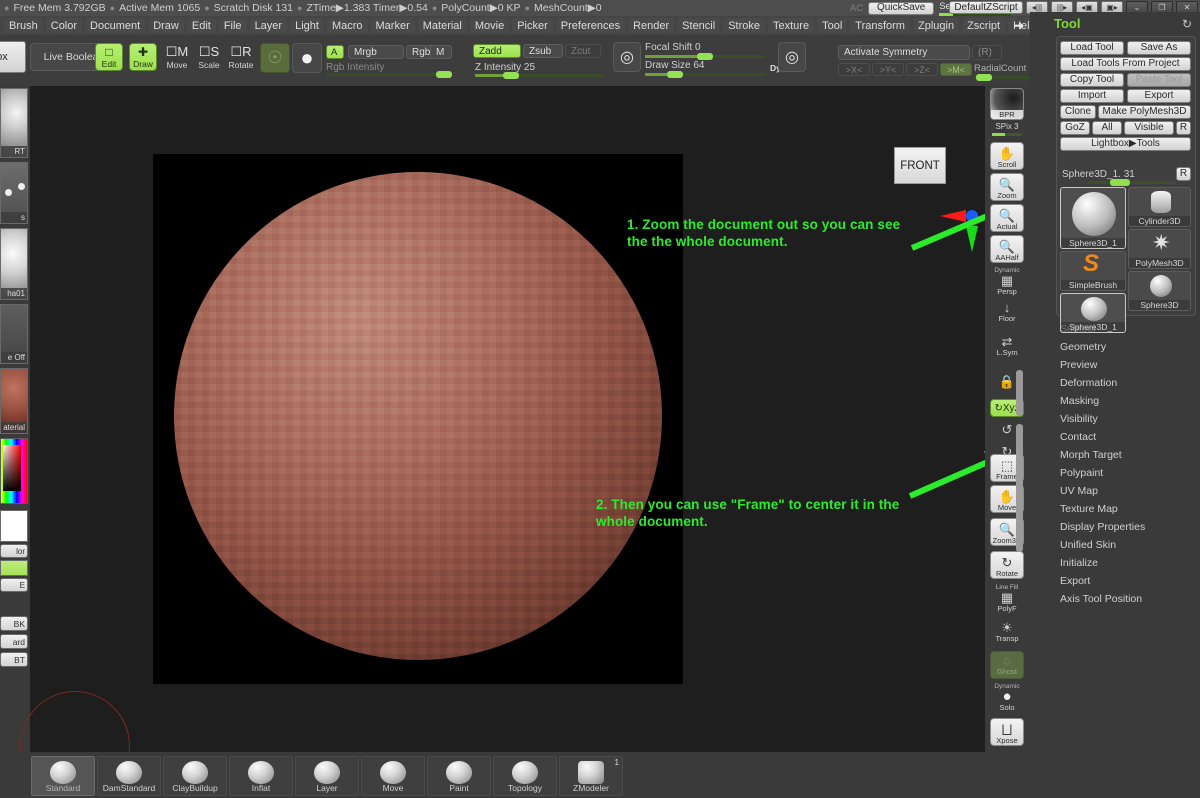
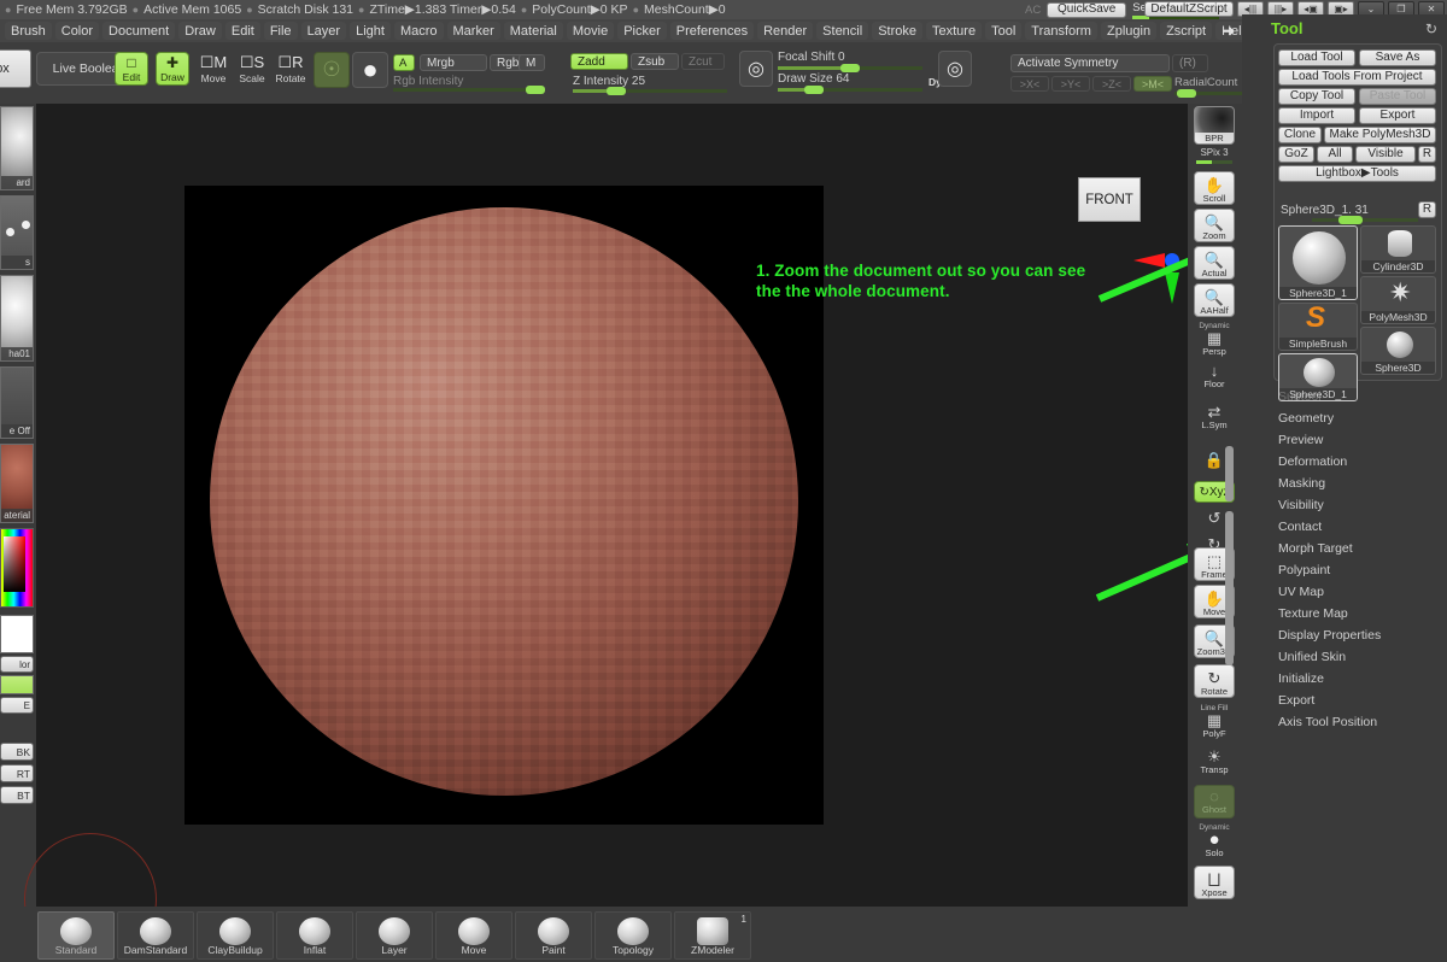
  ●
  Free Mem 3.792GB
  ●
  Active Mem 1065
  ●
  Scratch Disk 131
  ●
  ZTime▶1.383 Timer▶0.54
  ●
  PolyCount▶0 KP
  ●
  MeshCount▶0
  AC
  QuickSave
  DefaultZScript
  ◂|||
  |||▸
  ◂▣
  ▣▸
  ⌄
  ❐
  ✕
  Brush
  Color
  Document
  Draw
  Edit
  File
  Layer
  Light
  Macro
  Marker
  Material
  Movie
  Picker
  Preferences
  Render
  Stencil
  Stroke
  Texture
  Tool
  Transform
  Zplugin
  Zscript
  Hel
  ➜
  Live Boole
  □
  Edit
  ✚
  Draw
  ☐M
  Move
  ☐S
  Scale
  ☐R
  Rotate
  ☉
  ●
  A
  Mrgb
  Rgb
  M
  Rgb Intensity
  Zadd
  Zsub
  Zcut
  Z Intensity 25
  ◎
  Focal Shift 0
  Draw Size 64
  ◎
  Activate Symmetry
  (R)
  >X<
  >Y<
  >Z<
  >M<
  RadialCount
- RT
+ ard
  s
  ha01
  e Off
  aterial
  lor
  E
  BK
- ard
+ RT
  BT
  FRONT
  1. Zoom the document out so you can see
  the the whole document.
- 2. Then you can use "Frame" to center it in the
- whole document.
  BPR
  SPix 3
  ✋
  Scroll
  🔍
  Zoom
  🔍
  Actual
  🔍
  AAHalf
  ▦
  Persp
  ↓
  Floor
  ⇄
  L.Sym
  🔒
  ↻Xy
  ↺
  ↻
  ⬚
  Fram
  ✋
  Move
  🔍
  Zoom3
  ↻
  Rotate
  ▦
  PolyF
  ☀
  Transp
  Ghost
  ●
  Solo
  ⨆
  Xpose
  Tool
  ↻
  Load Tool
  Save As
  Load Tools From Project
  Copy Tool
  Paste Tool
  Import
  Export
  Clone
  Make PolyMesh3D
  GoZ
  All
  Visible
  R
  Lightbox▶Tools
  Sphere3D_1. 31
  R
  Sphere3D_1
  Cylinder3D
  ✷
  PolyMesh3D
  S
  SimpleBrush
  Sphere3D
  Sphere3D_1
  Subtool
  Geometry
  Preview
  Deformation
  Masking
  Visibility
  Contact
  Morph Target
  Polypaint
  UV Map
  Texture Map
  Display Properties
  Unified Skin
  Initialize
  Export
  Axis Tool Position
  Standard
  DamStandard
  ClayBuildup
  Inflat
  Layer
  Move
  Paint
  Topology
  1
  ZModeler
